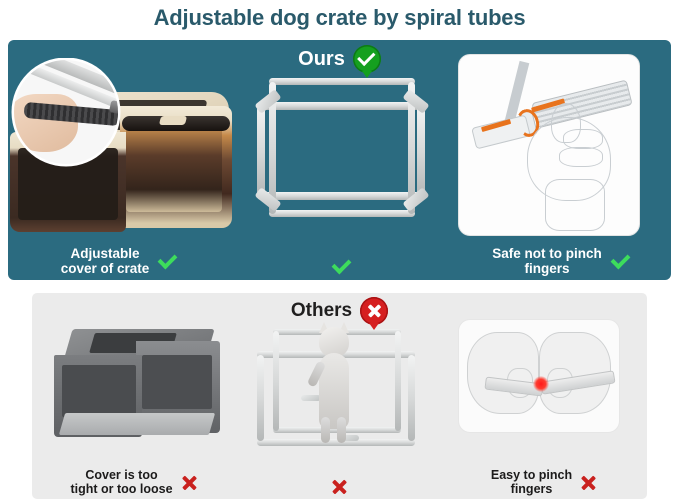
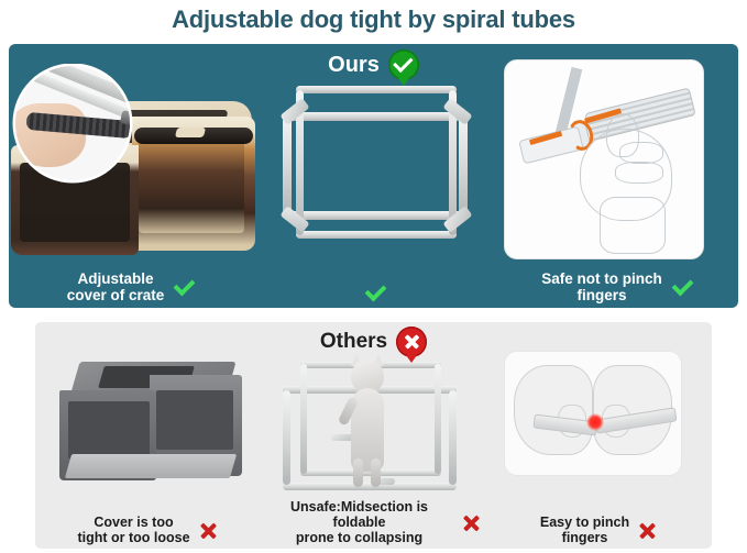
- Adjustable dog crate by spiral tubes
+ Adjustable dog tight by spiral tubes
  Ours
  Adjustable
  cover of crate
  Safe not to pinch
  fingers
  Others
  Cover is too
  tight or too loose
+ Unsafe:Midsection is foldable
+ prone to collapsing
  Easy to pinch
  fingers
